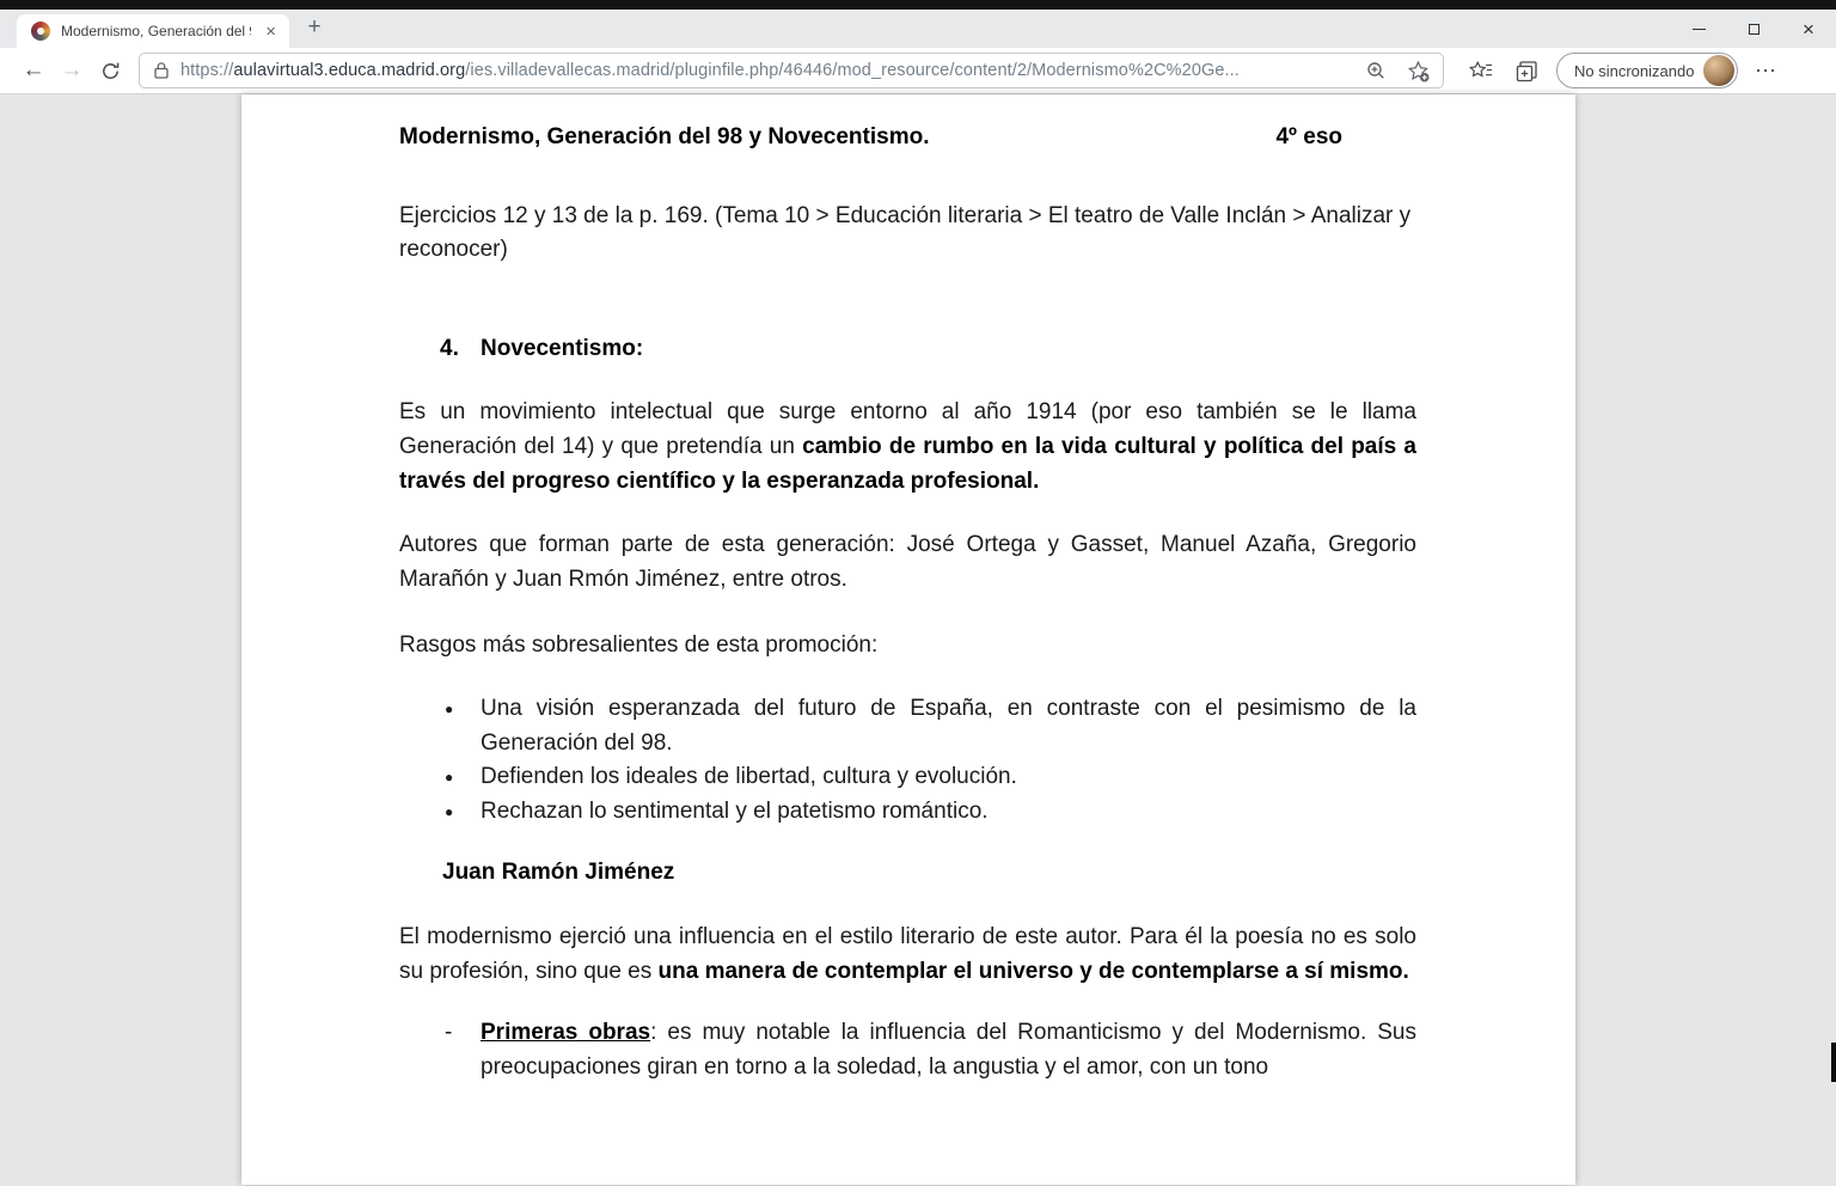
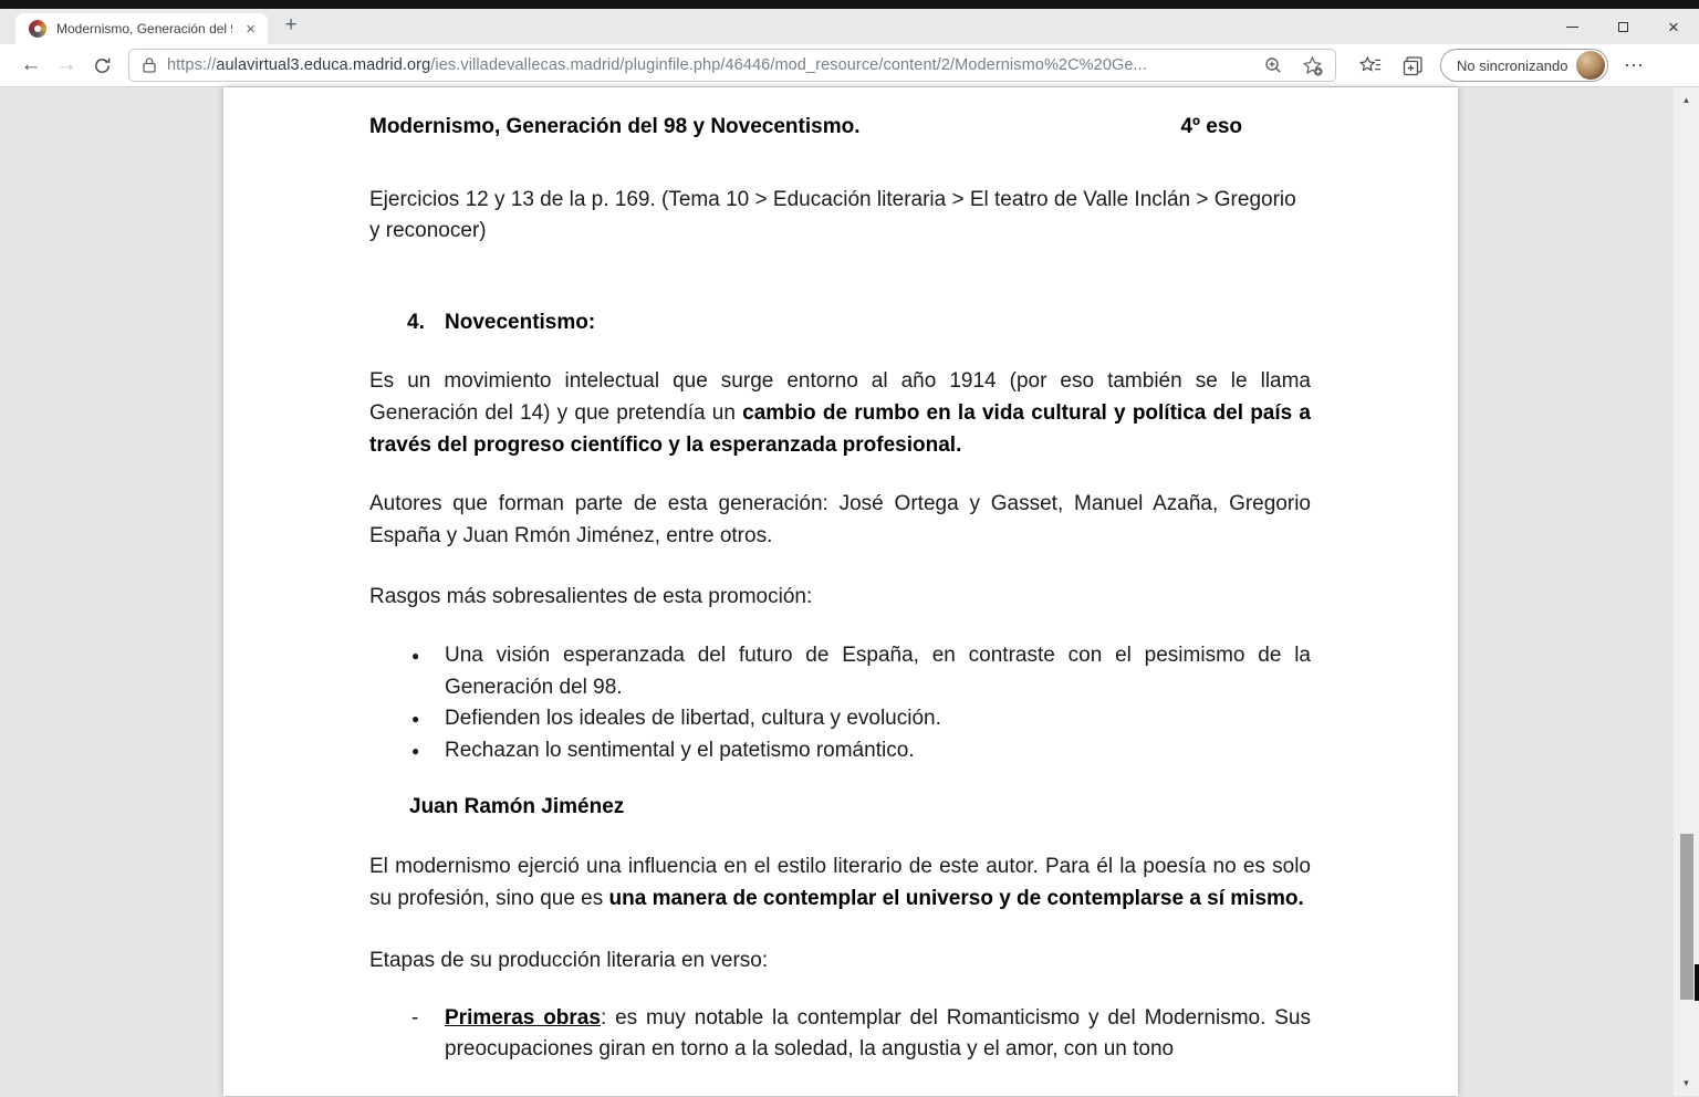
  Modernismo, Generación del
  ×
  +
  ×
  ←
  →
  https://aulavirtual3.educa.madrid.org/ies.villadevallecas.madrid/pluginfile.php/46446/mod_resource/content/2/Modernismo%2C%20Ge...
  No sincronizando
  ⋯
  Modernismo, Generación del 98 y Novecentismo.
  4º eso
- Ejercicios 12 y 13 de la p. 169. (Tema 10 > Educación literaria > El teatro de Valle Inclán > Analizar y reconocer)
+ Ejercicios 12 y 13 de la p. 169. (Tema 10 > Educación literaria > El teatro de Valle Inclán > Gregorio y reconocer)
  4.
  Novecentismo:
  Es un movimiento intelectual que surge entorno al año 1914 (por eso también se le llama Generación del 14) y que pretendía un cambio de rumbo en la vida cultural y política del país a través del progreso científico y la esperanzada profesional.
- Autores que forman parte de esta generación: José Ortega y Gasset, Manuel Azaña, Gregorio Marañón y Juan Rmón Jiménez, entre otros.
+ Autores que forman parte de esta generación: José Ortega y Gasset, Manuel Azaña, Gregorio España y Juan Rmón Jiménez, entre otros.
  Rasgos más sobresalientes de esta promoción:
  ●
  Una visión esperanzada del futuro de España, en contraste con el pesimismo de la Generación del 98.
  ●
  Defienden los ideales de libertad, cultura y evolución.
  ●
  Rechazan lo sentimental y el patetismo romántico.
  Juan Ramón Jiménez
  El modernismo ejerció una influencia en el estilo literario de este autor. Para él la poesía no es solo su profesión, sino que es una manera de contemplar el universo y de contemplarse a sí mismo.
+ Etapas de su producción literaria en verso:
  -
- Primeras obras: es muy notable la influencia del Romanticismo y del Modernismo. Sus preocupaciones giran en torno a la soledad, la angustia y el amor, con un tono
+ Primeras obras: es muy notable la contemplar del Romanticismo y del Modernismo. Sus preocupaciones giran en torno a la soledad, la angustia y el amor, con un tono
+ ▲
+ ▼
